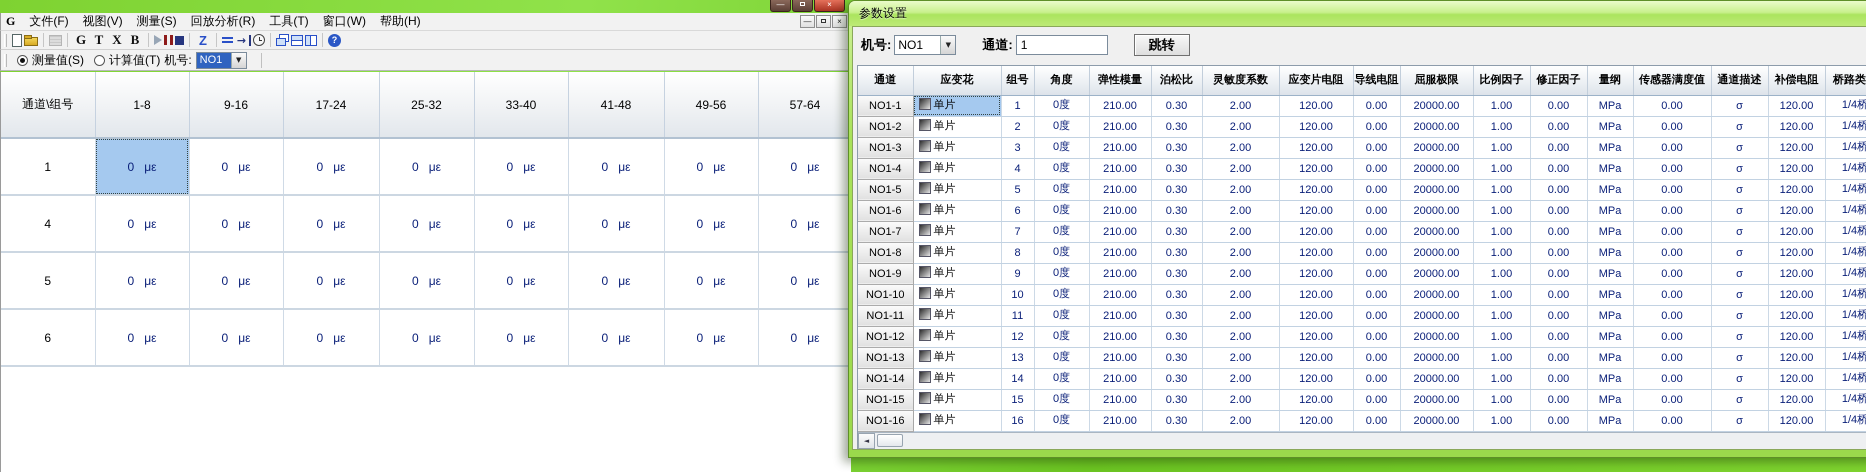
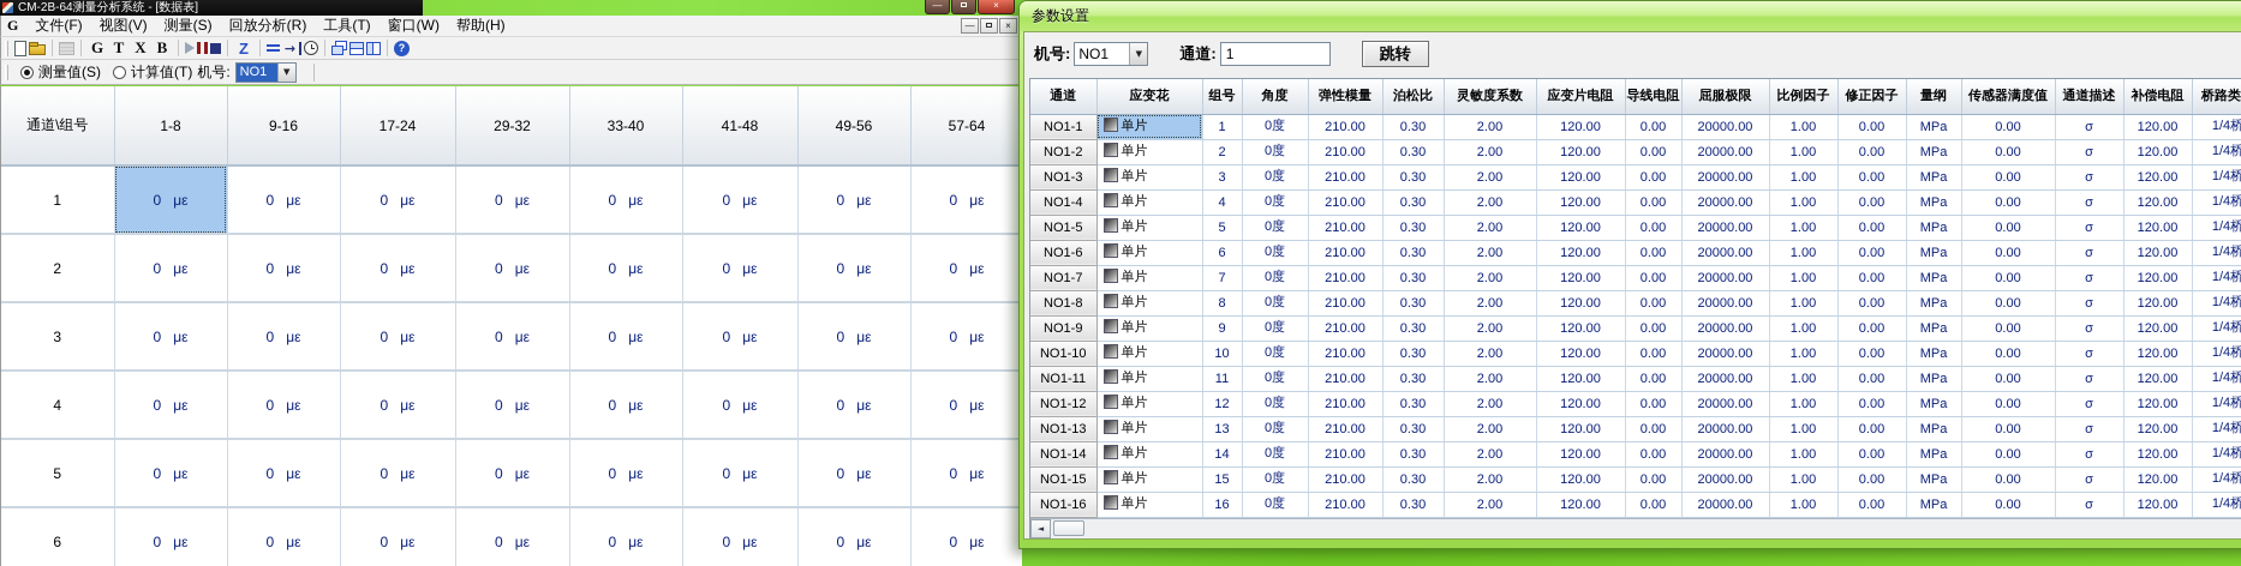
+ CM-2B-64测量分析系统 - [数据表]
  —
  ×
  G
  文件(F) 视图(V) 测量(S) 回放分析(R) 工具(T) 窗口(W) 帮助(H)
  —
  ×
  G
  T
  X
  B
  Z
  →
  ?
  测量值(S)
  计算值(T)
  机号:
  NO1
  ▼
- 通道\组号	1-8	9-16	17-24	25-32	33-40	41-48	49-56	57-64
+ 通道\组号	1-8	9-16	17-24	29-32	33-40	41-48	49-56	57-64
  1	0 με	0 με	0 με	0 με	0 με	0 με	0 με	0 με
+ 2	0 με	0 με	0 με	0 με	0 με	0 με	0 με	0 με
+ 3	0 με	0 με	0 με	0 με	0 με	0 με	0 με	0 με
  4	0 με	0 με	0 με	0 με	0 με	0 με	0 με	0 με
  5	0 με	0 με	0 με	0 με	0 με	0 με	0 με	0 με
  6	0 με	0 με	0 με	0 με	0 με	0 με	0 με	0 με
  参数设置
  机号:
  NO1
  ▼
  通道:
  1
  跳转
  通道	应变花	组号	角度	弹性模量	泊松比	灵敏度系数	应变片电阻	导线电阻	屈服极限	比例因子	修正因子	量纲	传感器满度值	通道描述	补偿电阻	桥路类
  NO1-1	单片	1	0度	210.00	0.30	2.00	120.00	0.00	20000.00	1.00	0.00	MPa	0.00	σ	120.00	1/4桥
  NO1-2	单片	2	0度	210.00	0.30	2.00	120.00	0.00	20000.00	1.00	0.00	MPa	0.00	σ	120.00	1/4桥
  NO1-3	单片	3	0度	210.00	0.30	2.00	120.00	0.00	20000.00	1.00	0.00	MPa	0.00	σ	120.00	1/4桥
  NO1-4	单片	4	0度	210.00	0.30	2.00	120.00	0.00	20000.00	1.00	0.00	MPa	0.00	σ	120.00	1/4桥
  NO1-5	单片	5	0度	210.00	0.30	2.00	120.00	0.00	20000.00	1.00	0.00	MPa	0.00	σ	120.00	1/4桥
  NO1-6	单片	6	0度	210.00	0.30	2.00	120.00	0.00	20000.00	1.00	0.00	MPa	0.00	σ	120.00	1/4桥
  NO1-7	单片	7	0度	210.00	0.30	2.00	120.00	0.00	20000.00	1.00	0.00	MPa	0.00	σ	120.00	1/4桥
  NO1-8	单片	8	0度	210.00	0.30	2.00	120.00	0.00	20000.00	1.00	0.00	MPa	0.00	σ	120.00	1/4桥
  NO1-9	单片	9	0度	210.00	0.30	2.00	120.00	0.00	20000.00	1.00	0.00	MPa	0.00	σ	120.00	1/4桥
  NO1-10	单片	10	0度	210.00	0.30	2.00	120.00	0.00	20000.00	1.00	0.00	MPa	0.00	σ	120.00	1/4桥
  NO1-11	单片	11	0度	210.00	0.30	2.00	120.00	0.00	20000.00	1.00	0.00	MPa	0.00	σ	120.00	1/4桥
  NO1-12	单片	12	0度	210.00	0.30	2.00	120.00	0.00	20000.00	1.00	0.00	MPa	0.00	σ	120.00	1/4桥
  NO1-13	单片	13	0度	210.00	0.30	2.00	120.00	0.00	20000.00	1.00	0.00	MPa	0.00	σ	120.00	1/4桥
  NO1-14	单片	14	0度	210.00	0.30	2.00	120.00	0.00	20000.00	1.00	0.00	MPa	0.00	σ	120.00	1/4桥
  NO1-15	单片	15	0度	210.00	0.30	2.00	120.00	0.00	20000.00	1.00	0.00	MPa	0.00	σ	120.00	1/4桥
  NO1-16	单片	16	0度	210.00	0.30	2.00	120.00	0.00	20000.00	1.00	0.00	MPa	0.00	σ	120.00	1/4桥
  ◄
